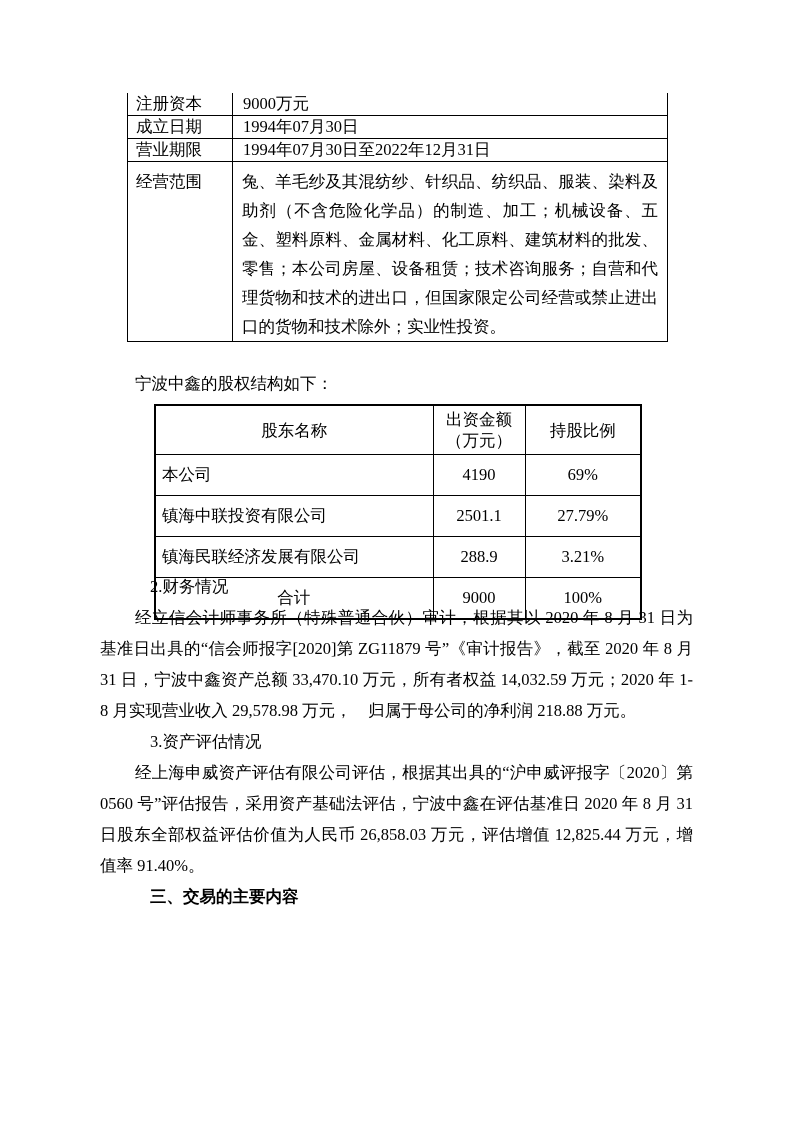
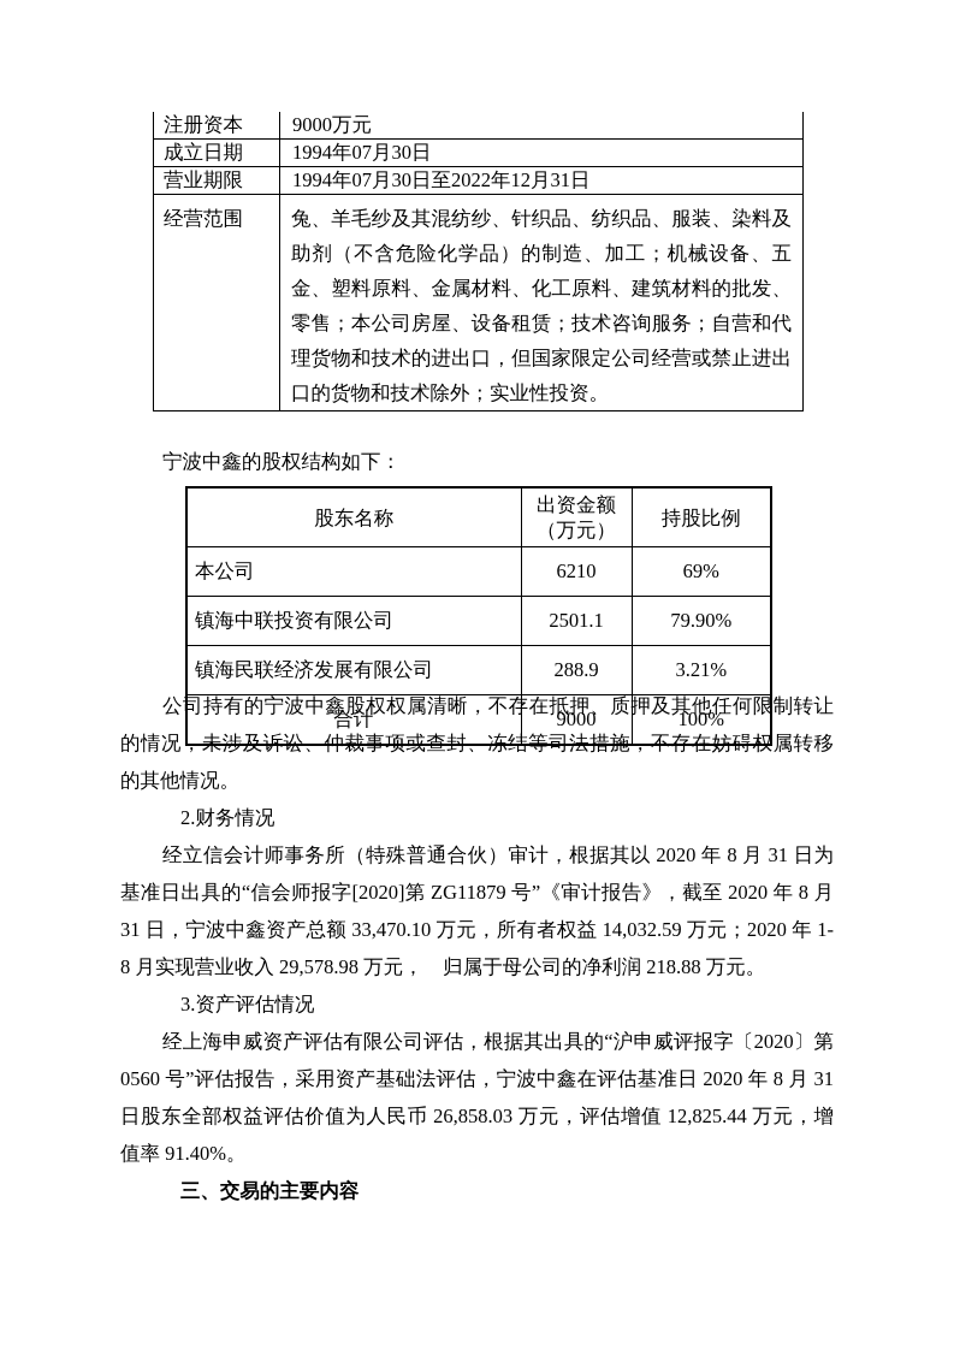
  注册资本	9000万元
  成立日期	1994年07月30日
  营业期限	1994年07月30日至2022年12月31日
  经营范围	兔、羊毛纱及其混纺纱、针织品、纺织品、服装、染料及助剂（不含危险化学品）的制造、加工；机械设备、五金、塑料原料、金属材料、化工原料、建筑材料的批发、零售；本公司房屋、设备租赁；技术咨询服务；自营和代理货物和技术的进出口，但国家限定公司经营或禁止进出口的货物和技术除外；实业性投资。
  宁波中鑫的股权结构如下：
  股东名称	出资金额 （万元）	持股比例
- 本公司	4190	69%
+ 本公司	6210	69%
- 镇海中联投资有限公司	2501.1	27.79%
+ 镇海中联投资有限公司	2501.1	79.90%
  镇海民联经济发展有限公司	288.9	3.21%
  合计	9000	100%
+ 公司持有的宁波中鑫股权权属清晰，不存在抵押、质押及其他任何限制转让的情况，未涉及诉讼、仲裁事项或查封、冻结等司法措施，不存在妨碍权属转移的其他情况。
  2.财务情况
  经立信会计师事务所（特殊普通合伙）审计，根据其以 2020 年 8 月 31 日为基准日出具的“信会师报字[2020]第 ZG11879 号”《审计报告》，截至 2020 年 8 月 31 日，宁波中鑫资产总额 33,470.10 万元，所有者权益 14,032.59 万元；2020 年 1-8 月实现营业收入 29,578.98 万元， 归属于母公司的净利润 218.88 万元。
  3.资产评估情况
  经上海申威资产评估有限公司评估，根据其出具的“沪申威评报字〔2020〕第 0560 号”评估报告，采用资产基础法评估，宁波中鑫在评估基准日 2020 年 8 月 31 日股东全部权益评估价值为人民币 26,858.03 万元，评估增值 12,825.44 万元，增值率 91.40%。
  三、交易的主要内容
